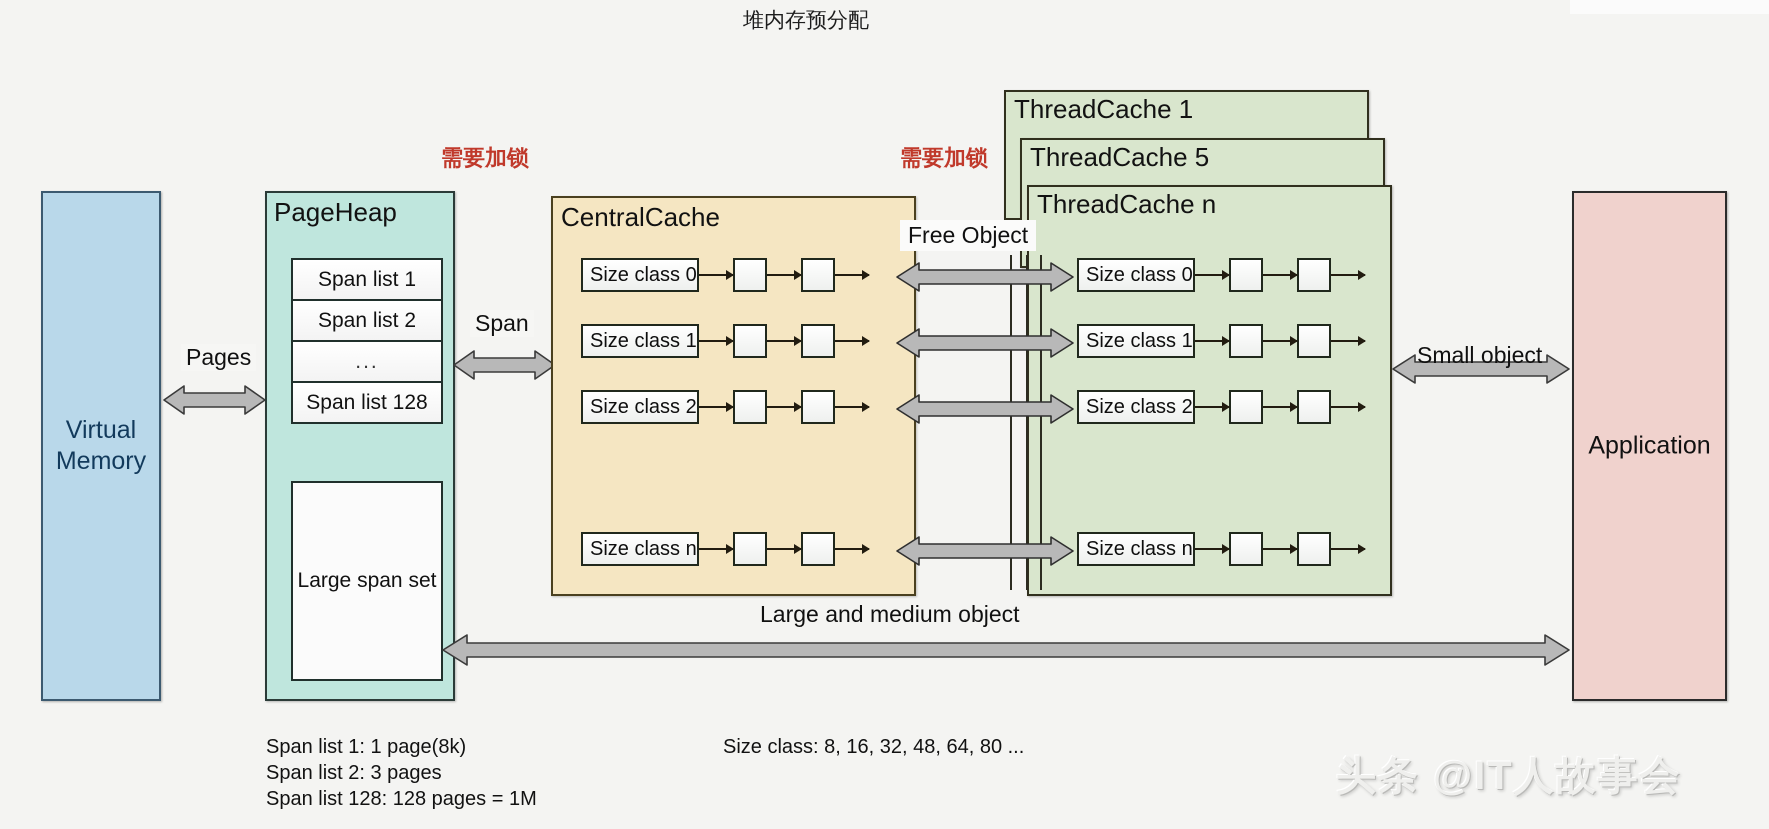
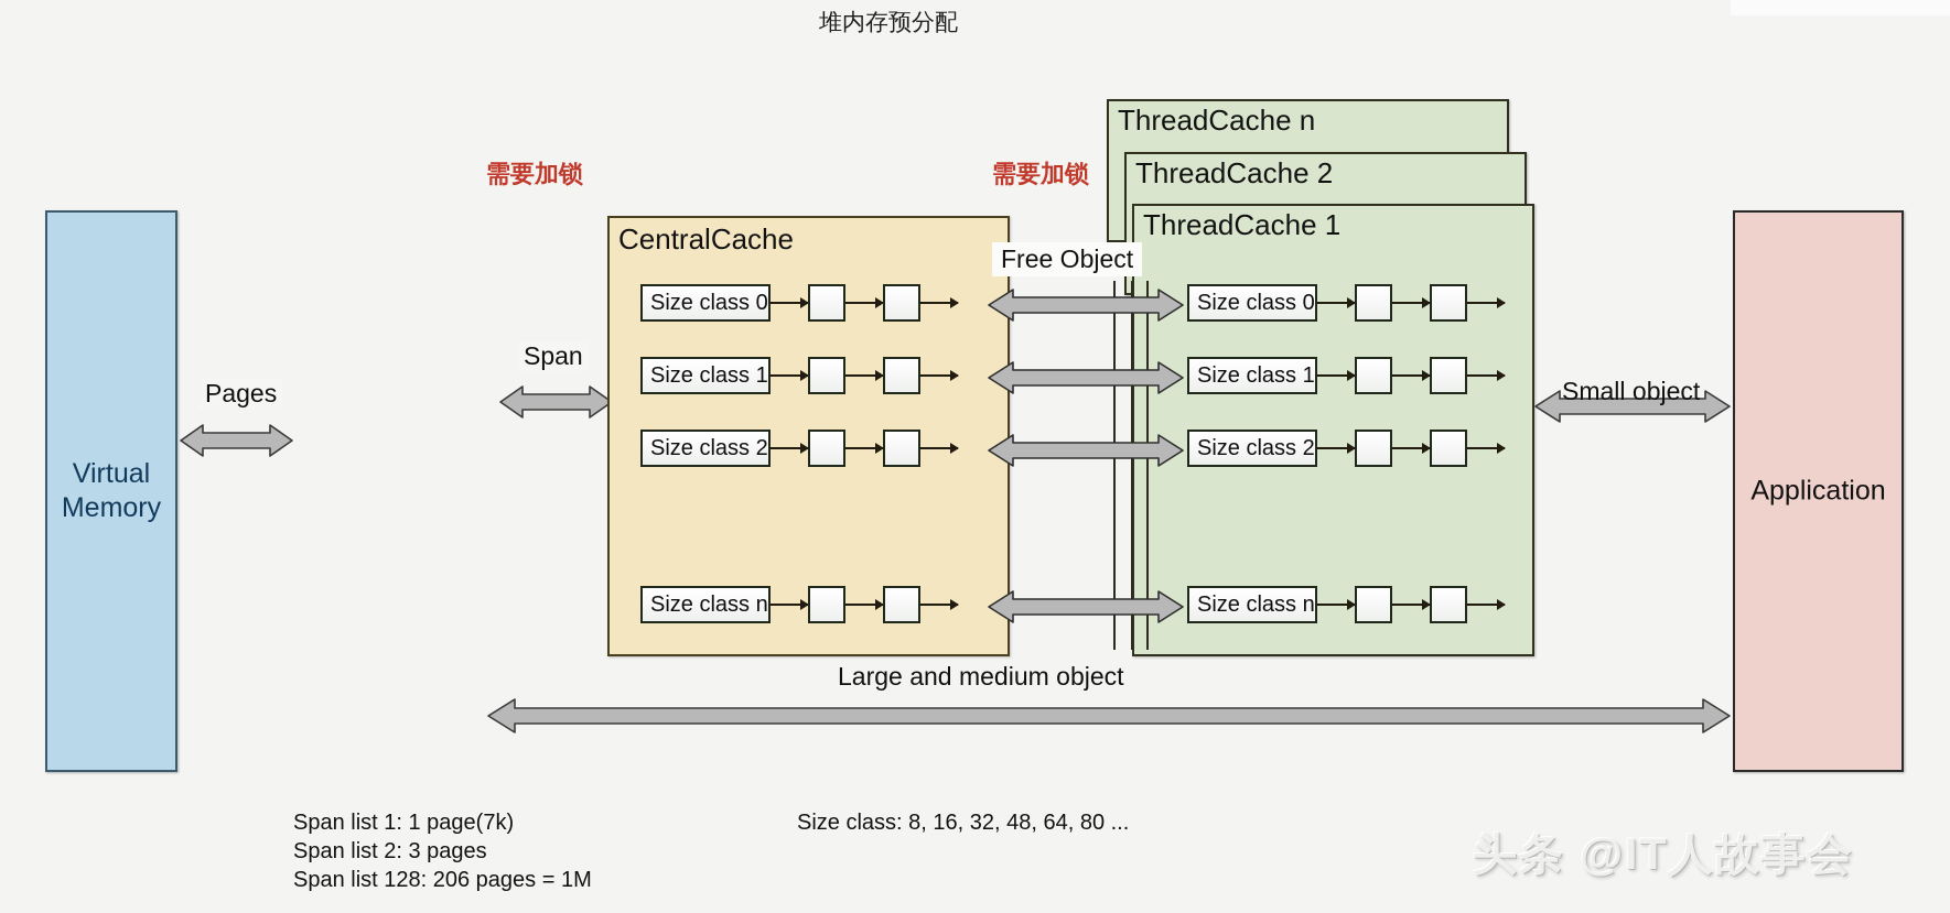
  堆内存预分配
  需要加锁
  需要加锁
  Virtual
  Memory
  Pages
- PageHeap
- Span list 1
- Span list 2
- ...
- Span list 128
- Large span set
  Span
  CentralCache
  Size class 0
  Size class 1
  Size class 2
  Size class n
- ThreadCache 1
+ ThreadCache n
- ThreadCache 5
+ ThreadCache 2
- ThreadCache n
+ ThreadCache 1
  Size class 0
  Size class 1
  Size class 2
  Size class n
  Free Object
  Application
  Small object
  Large and medium object
- Span list 1: 1 page(8k)
+ Span list 1: 1 page(7k)
  Span list 2: 3 pages
- Span list 128: 128 pages = 1M
+ Span list 128: 206 pages = 1M
  Size class: 8, 16, 32, 48, 64, 80 ...
  头条 @IT人故事会
